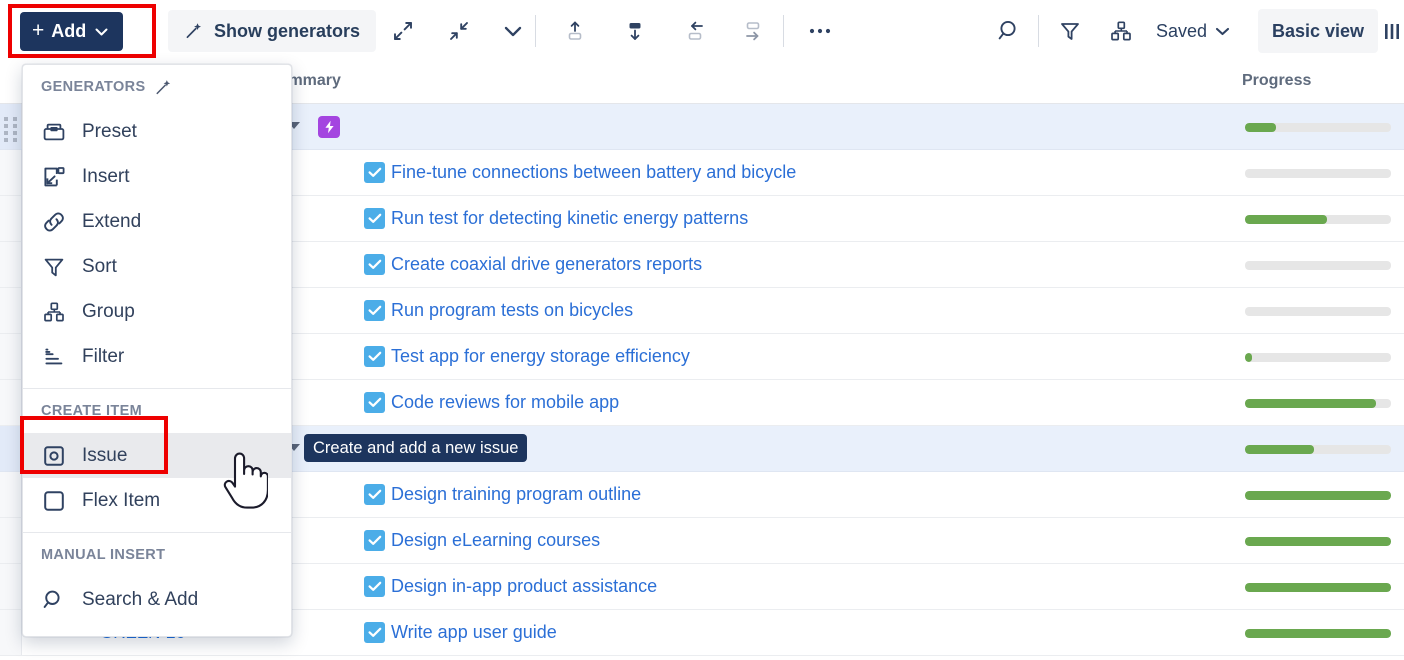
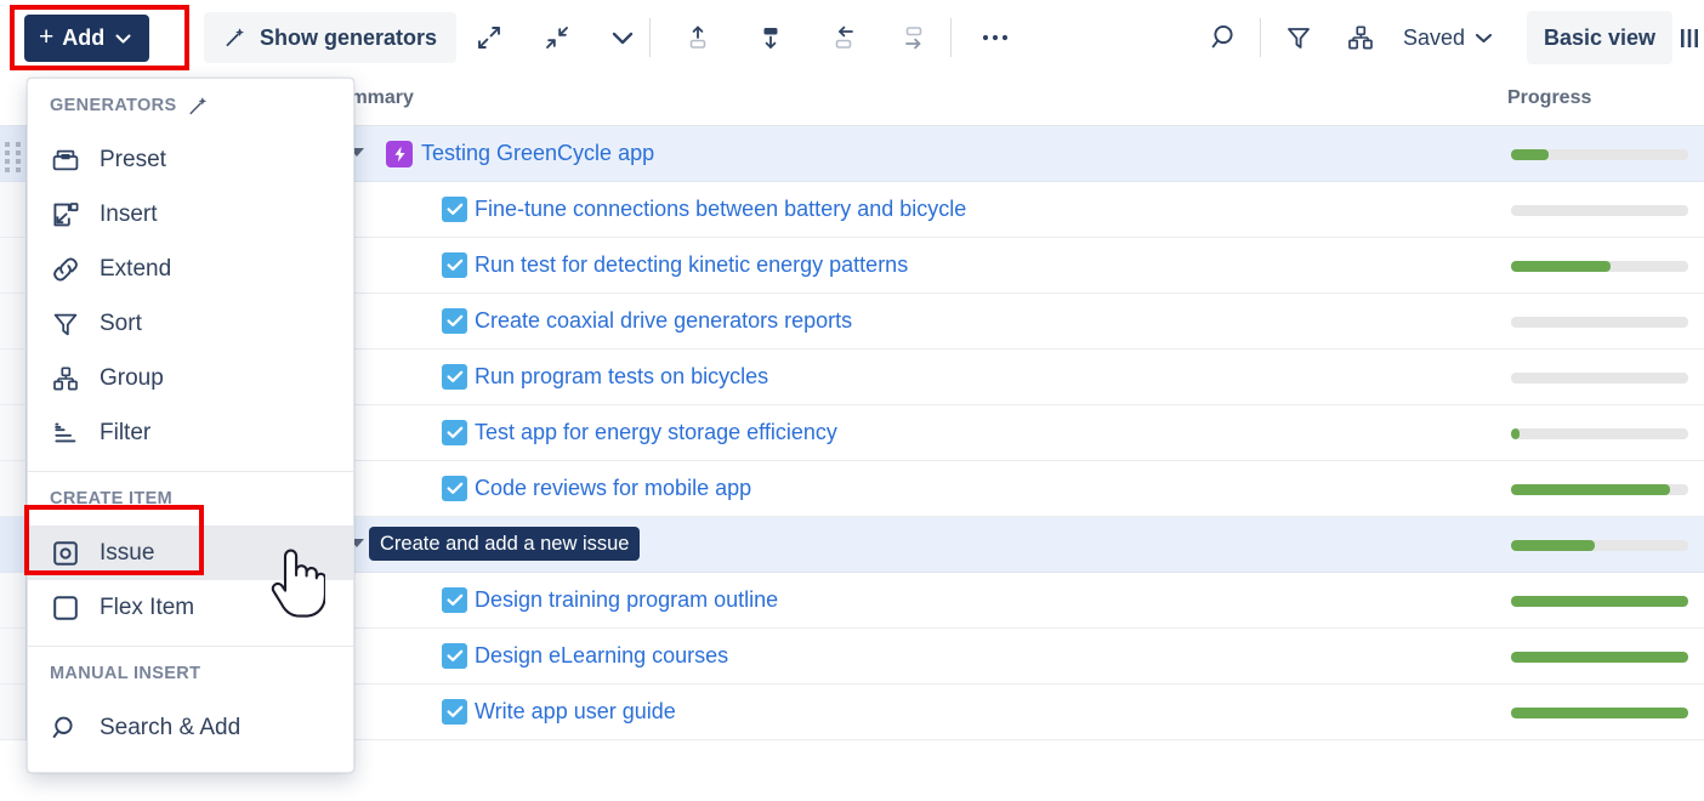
  +
  Add
  Show generators
  Saved
  Basic view
  mmary
  Progress
+ Testing GreenCycle app
  Fine-tune connections between battery and bicycle
  Run test for detecting kinetic energy patterns
  Create coaxial drive generators reports
  Run program tests on bicycles
  Test app for energy storage efficiency
  Code reviews for mobile app
  Design training program outline
  Design eLearning courses
- Design in-app product assistance
  Write app user guide
  GENERATORS
  Preset
  Insert
  Extend
  Sort
  Group
  Filter
  CREATE ITEM
  Issue
  Flex Item
  MANUAL INSERT
  Search & Add
  Create and add a new issue
